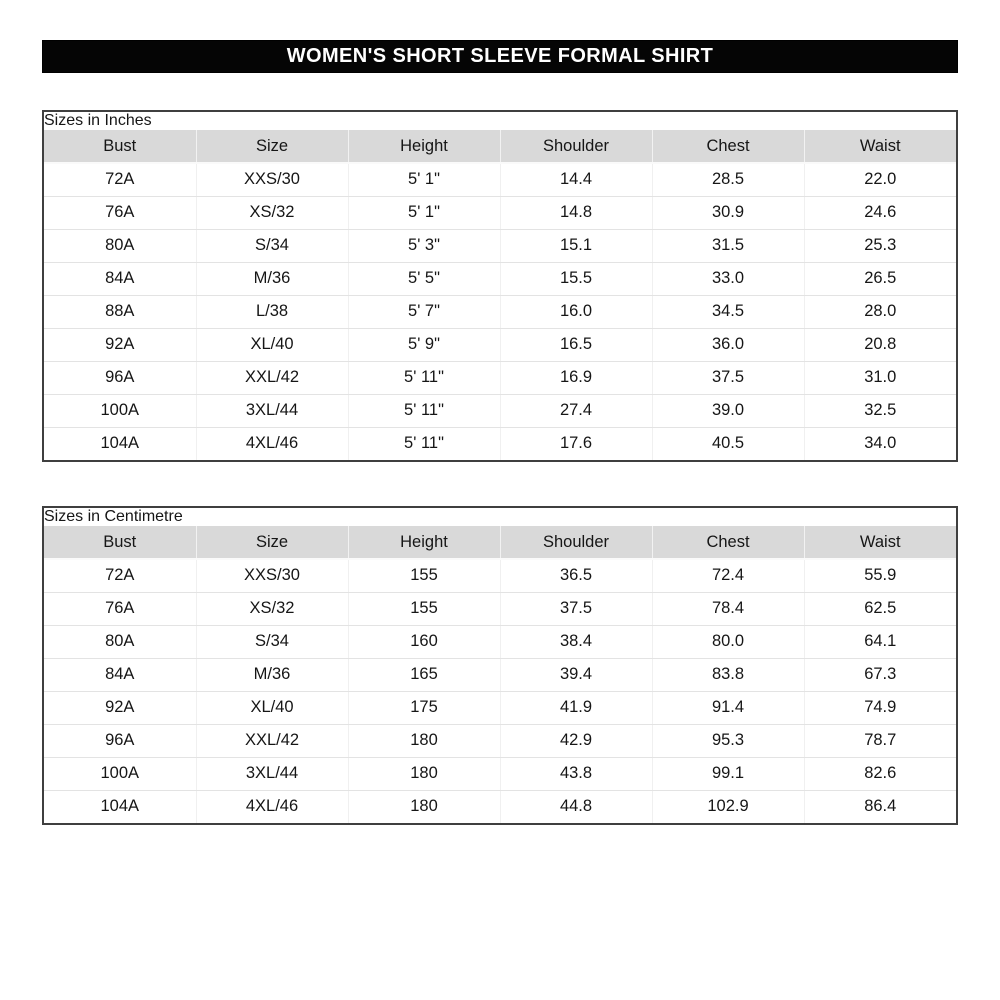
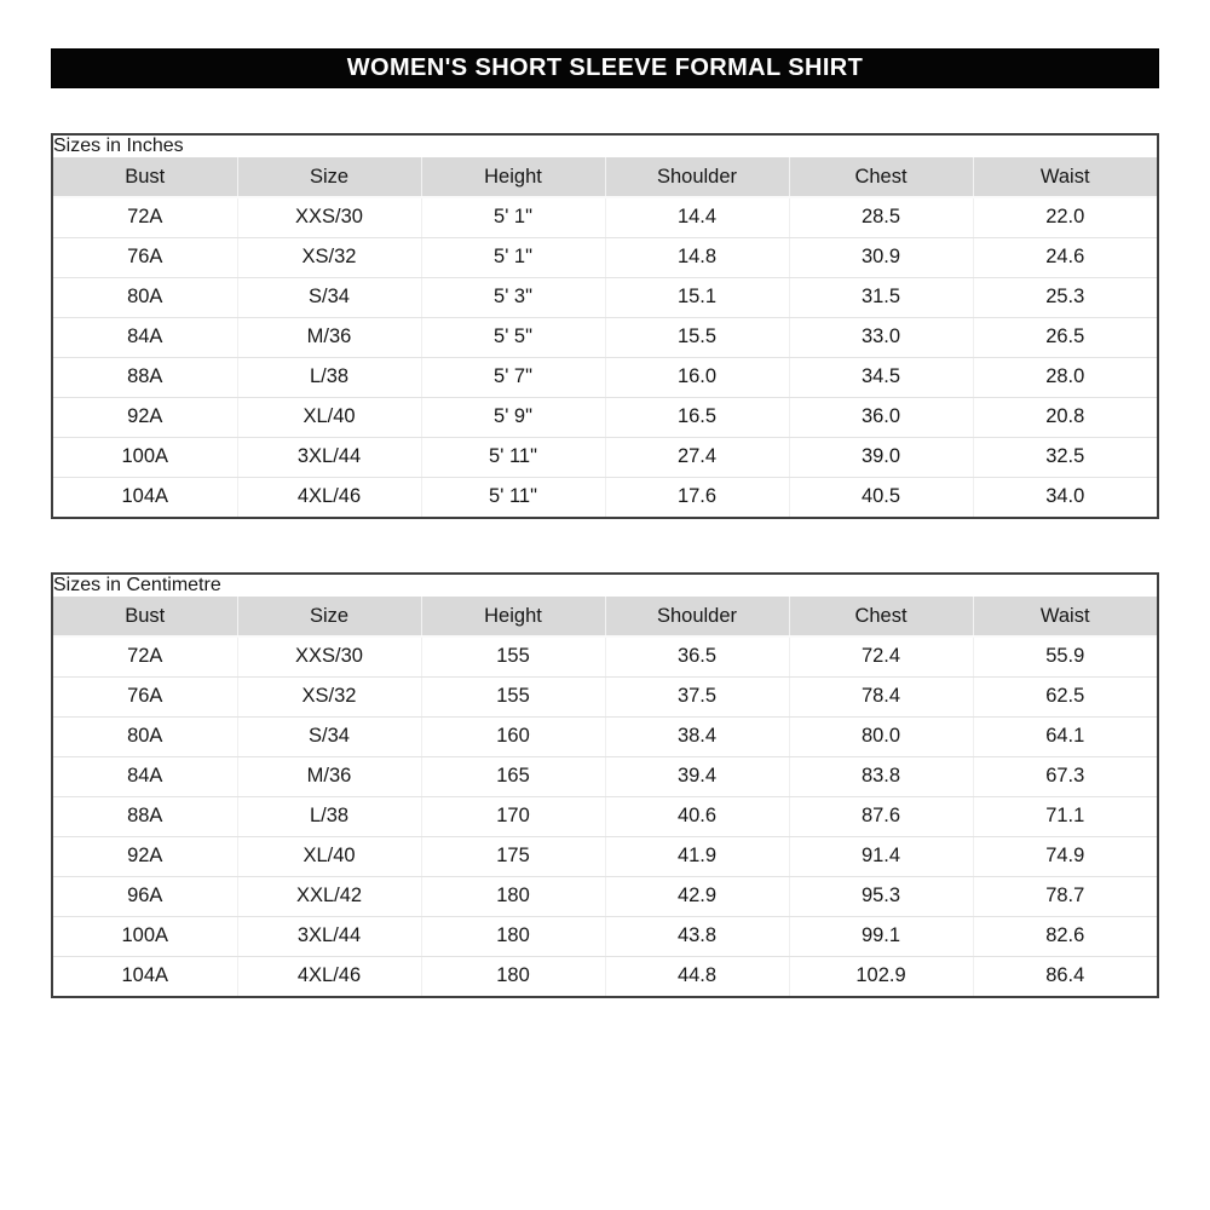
  WOMEN'S SHORT SLEEVE FORMAL SHIRT
  Sizes in Inches
  Bust	Size	Height	Shoulder	Chest	Waist
  72A	XXS/30	5' 1"	14.4	28.5	22.0
  76A	XS/32	5' 1"	14.8	30.9	24.6
  80A	S/34	5' 3"	15.1	31.5	25.3
  84A	M/36	5' 5"	15.5	33.0	26.5
  88A	L/38	5' 7"	16.0	34.5	28.0
  92A	XL/40	5' 9"	16.5	36.0	20.8
- 96A	XXL/42	5' 11"	16.9	37.5	31.0
  100A	3XL/44	5' 11"	27.4	39.0	32.5
  104A	4XL/46	5' 11"	17.6	40.5	34.0
  Sizes in Centimetre
  Bust	Size	Height	Shoulder	Chest	Waist
  72A	XXS/30	155	36.5	72.4	55.9
  76A	XS/32	155	37.5	78.4	62.5
  80A	S/34	160	38.4	80.0	64.1
  84A	M/36	165	39.4	83.8	67.3
+ 88A	L/38	170	40.6	87.6	71.1
  92A	XL/40	175	41.9	91.4	74.9
  96A	XXL/42	180	42.9	95.3	78.7
  100A	3XL/44	180	43.8	99.1	82.6
  104A	4XL/46	180	44.8	102.9	86.4
